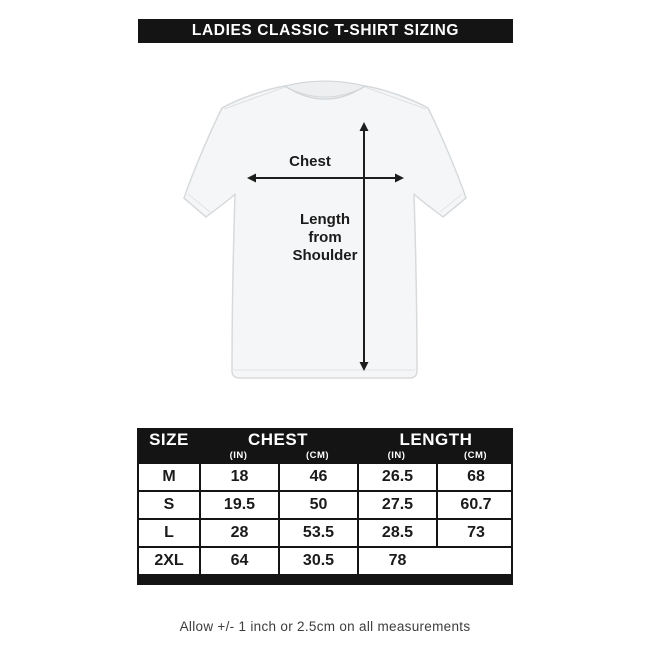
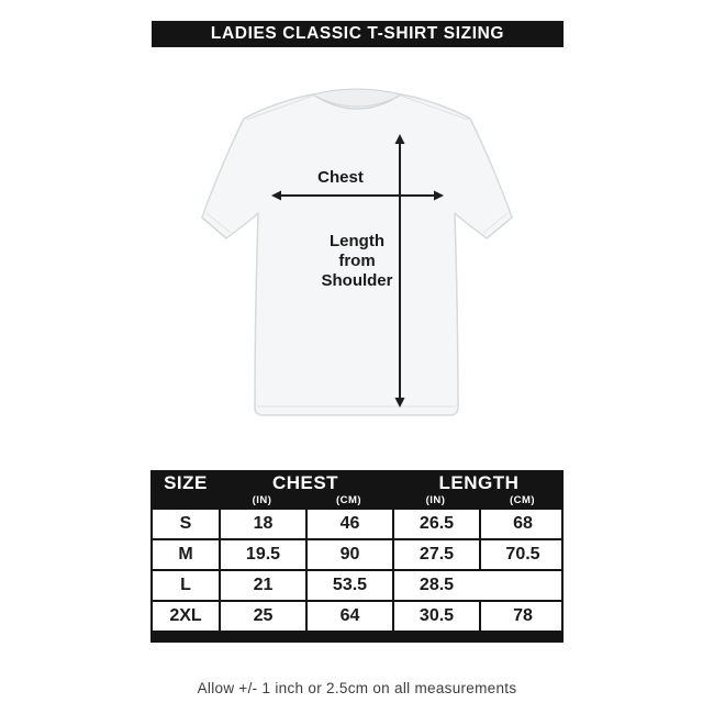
  LADIES CLASSIC T-SHIRT SIZING
  Chest
  Length from Shoulder
  SIZE
  CHEST
  LENGTH
  (IN)
  (CM)
  (IN)
  (CM)
- M
+ S
  18
  46
  26.5
  68
- S
+ M
  19.5
- 50
+ 90
  27.5
- 60.7
+ 70.5
  L
- 28
+ 21
  53.5
  28.5
- 73
  2XL
+ 25
  64
  30.5
  78
  Allow +/- 1 inch or 2.5cm on all measurements
